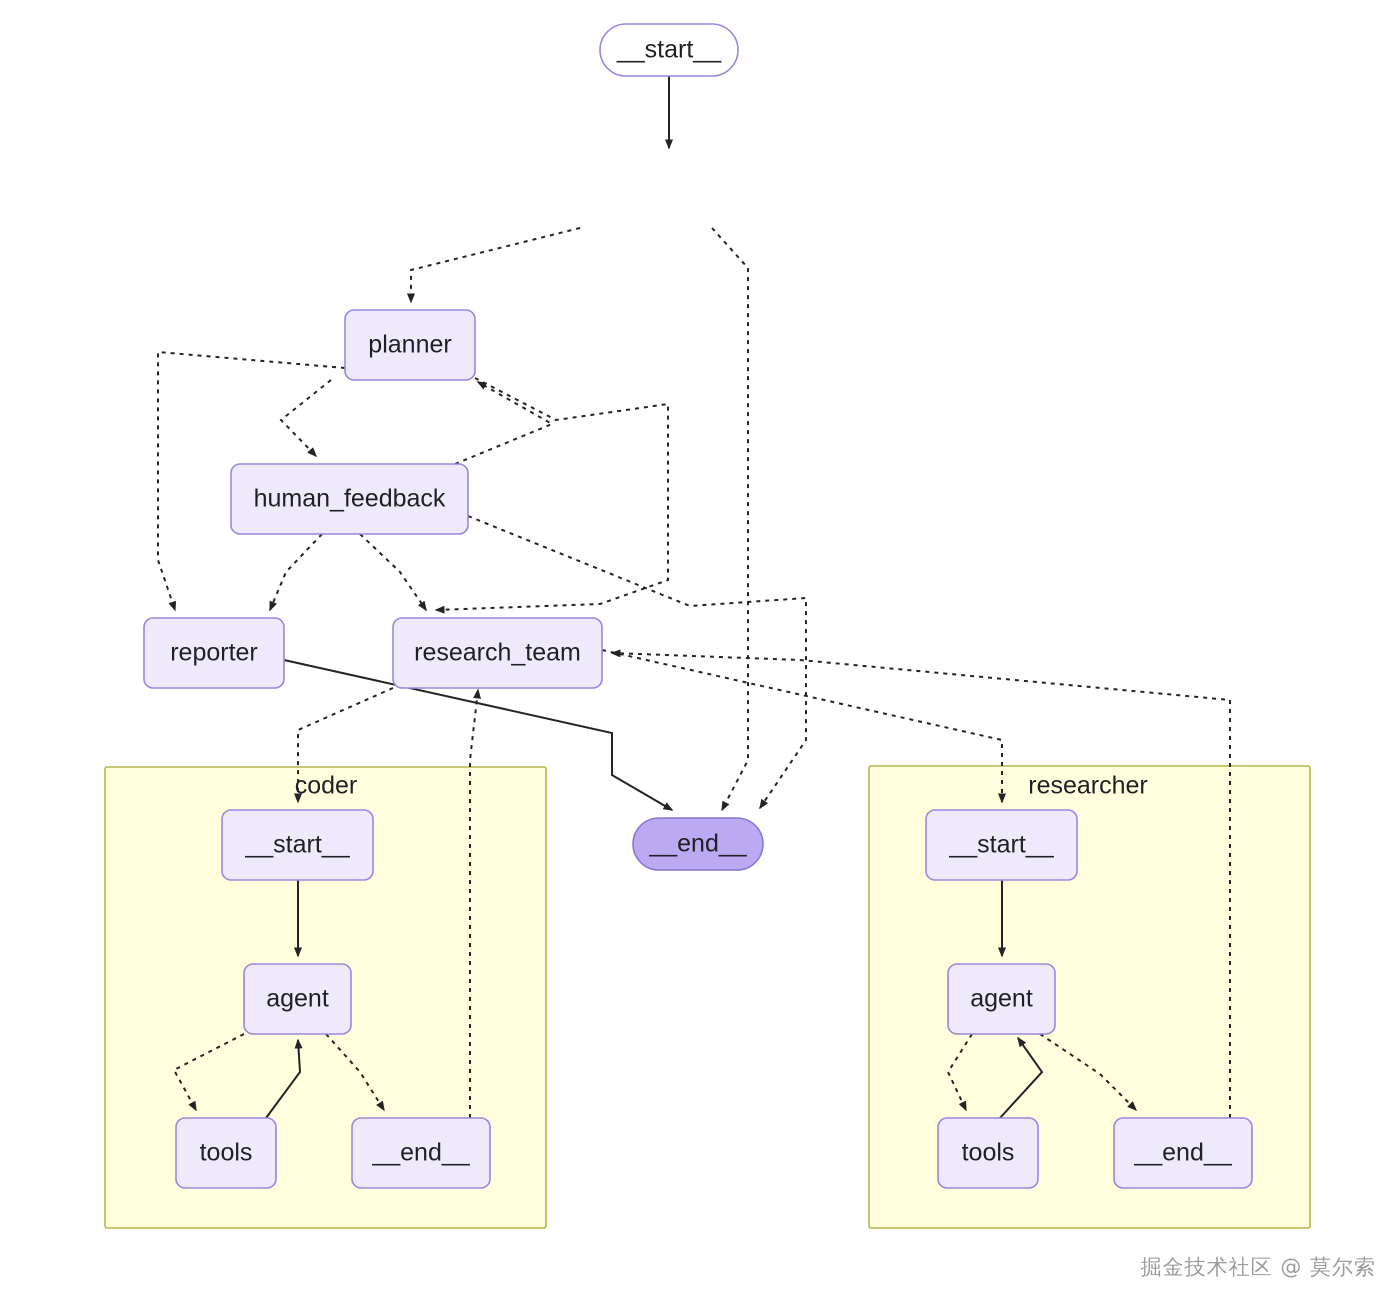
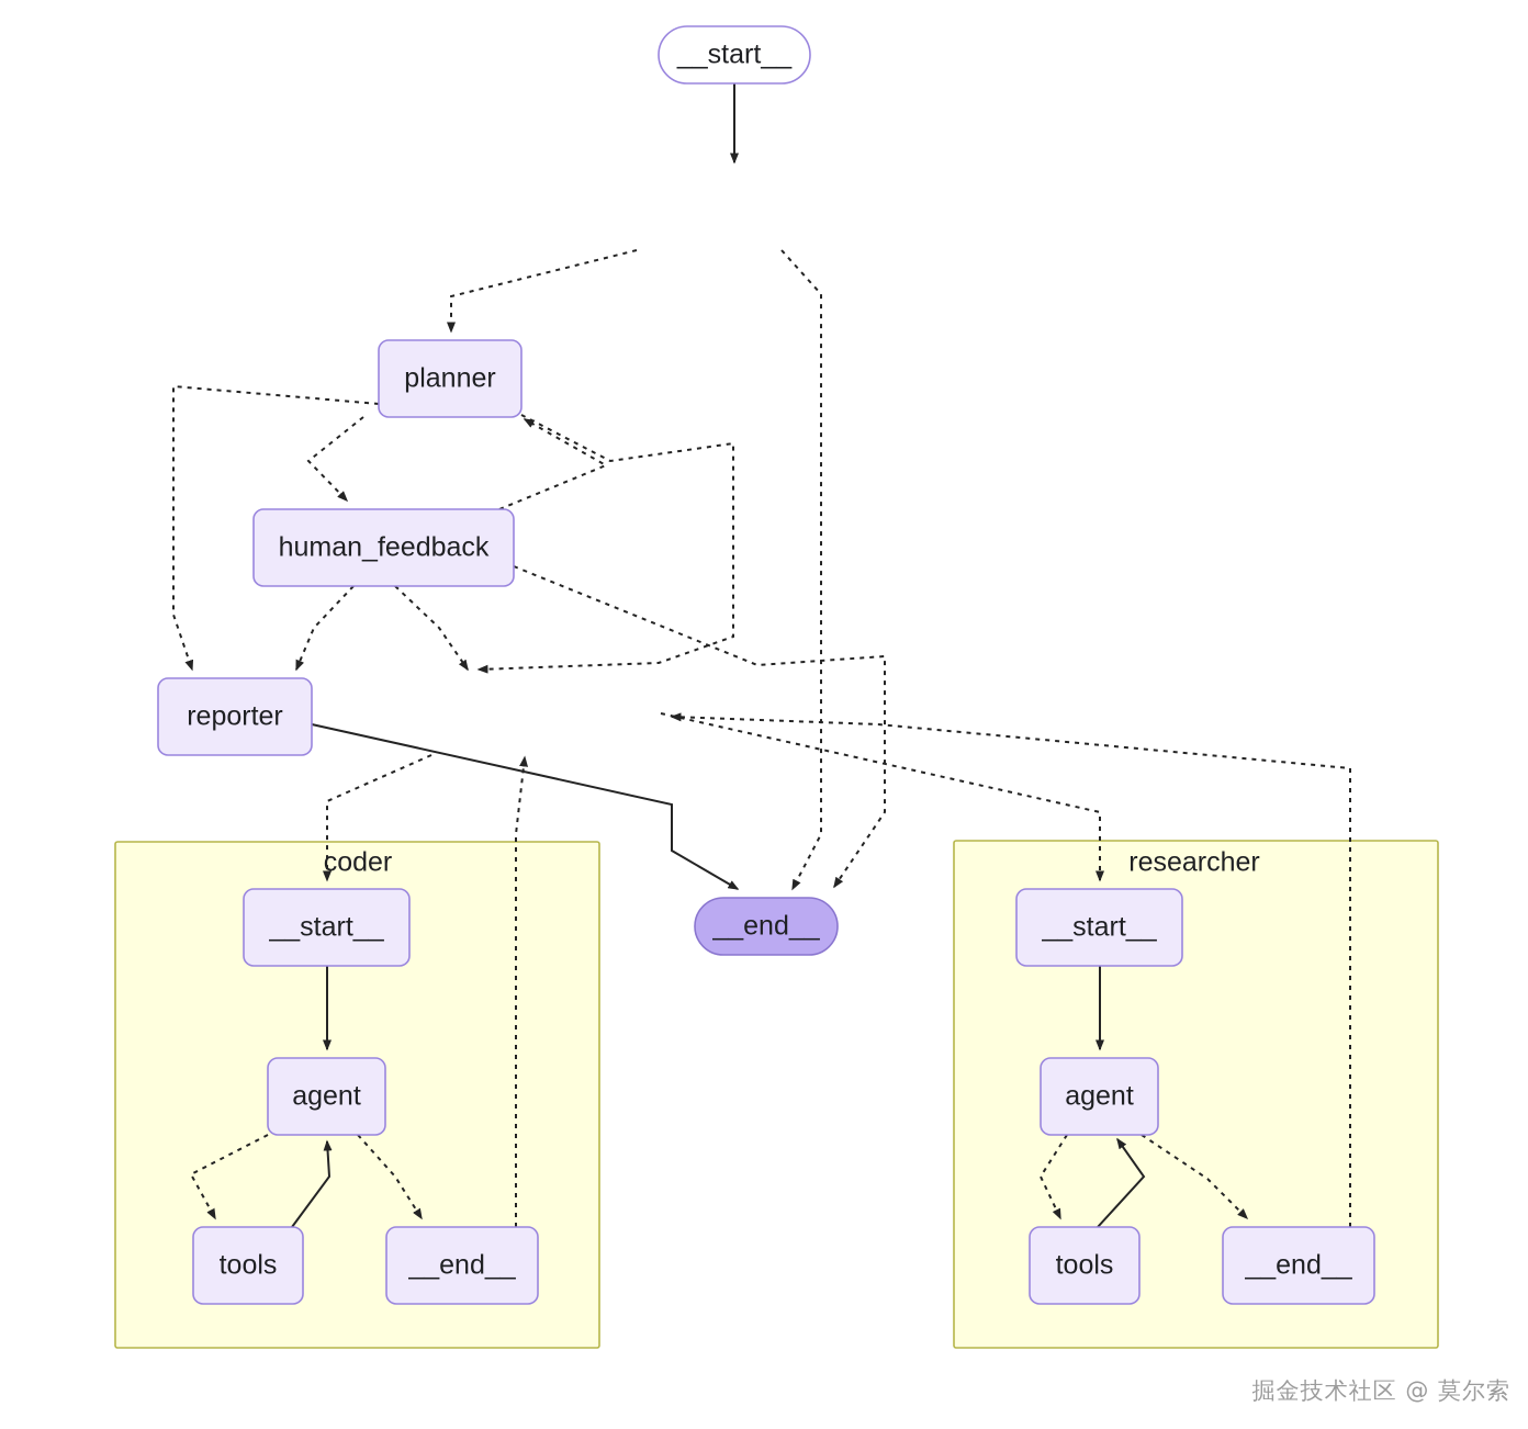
  __start__
  planner
  human_feedback
  reporter
- research_team
  __end__
  __start__
  agent
  tools
  __end__
  __start__
  agent
  tools
  __end__
  coder
  researcher
  掘金技术社区 @ 莫尔索
